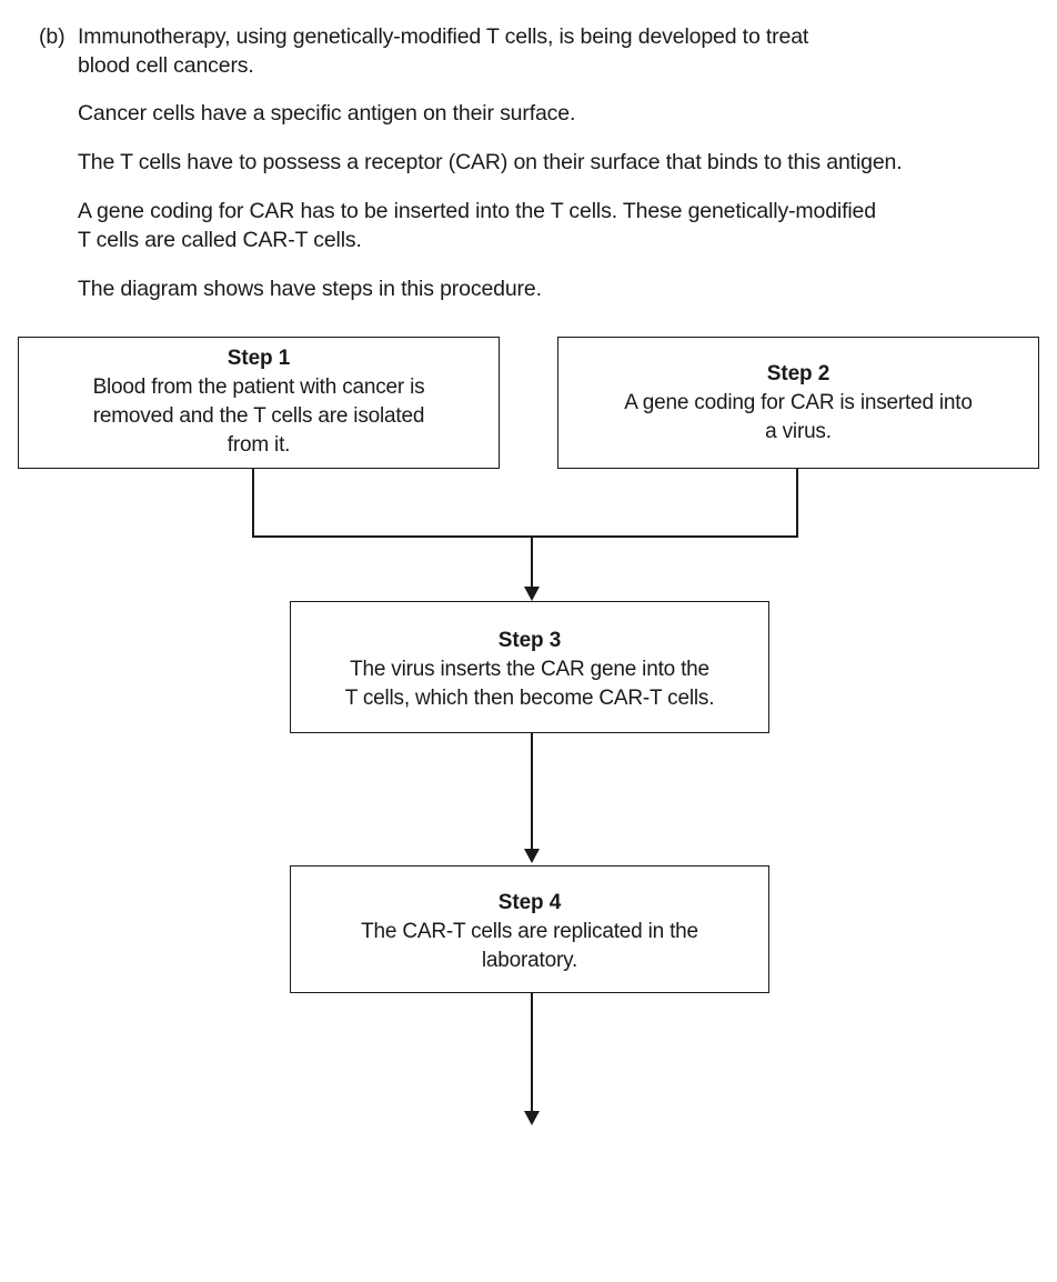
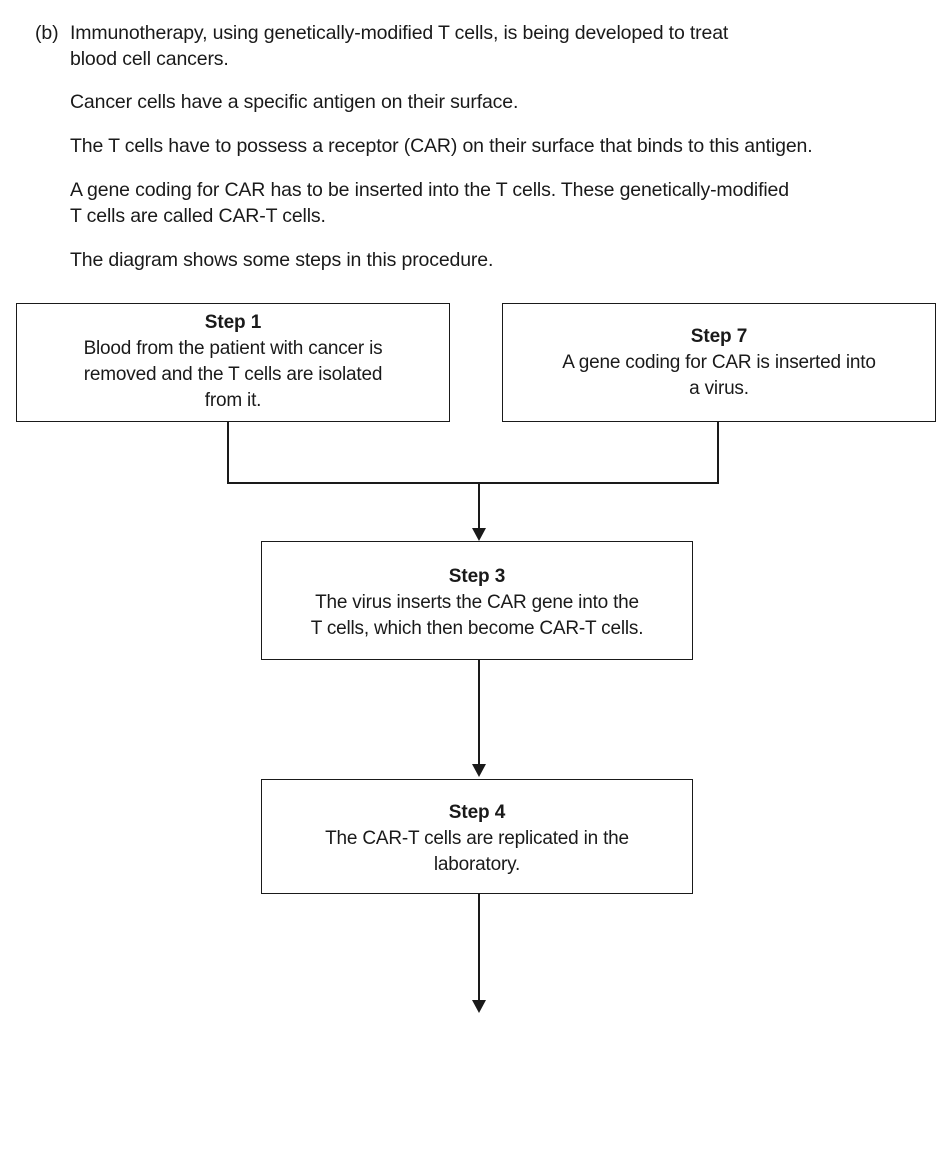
  (b)
  Immunotherapy, using genetically-modified T cells, is being developed to treat
  blood cell cancers.
  Cancer cells have a specific antigen on their surface.
  The T cells have to possess a receptor (CAR) on their surface that binds to this antigen.
  A gene coding for CAR has to be inserted into the T cells. These genetically-modified
  T cells are called CAR-T cells.
- The diagram shows have steps in this procedure.
+ The diagram shows some steps in this procedure.
  Step 1
  Blood from the patient with cancer is
  removed and the T cells are isolated
  from it.
- Step 2
+ Step 7
  A gene coding for CAR is inserted into
  a virus.
  Step 3
  The virus inserts the CAR gene into the
  T cells, which then become CAR-T cells.
  Step 4
  The CAR-T cells are replicated in the
  laboratory.
